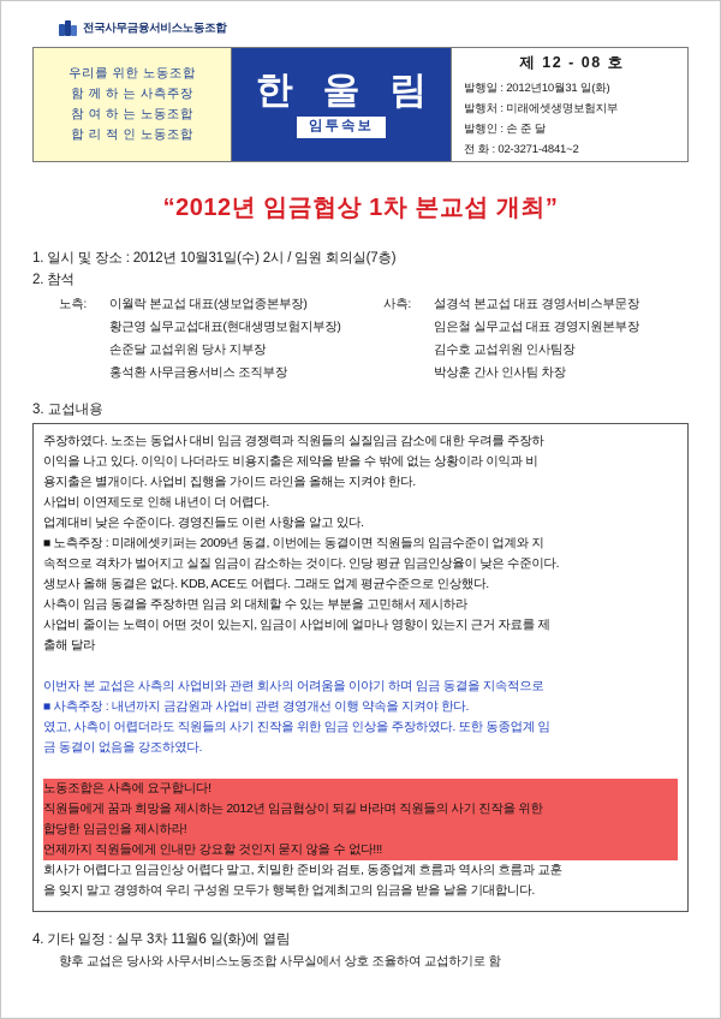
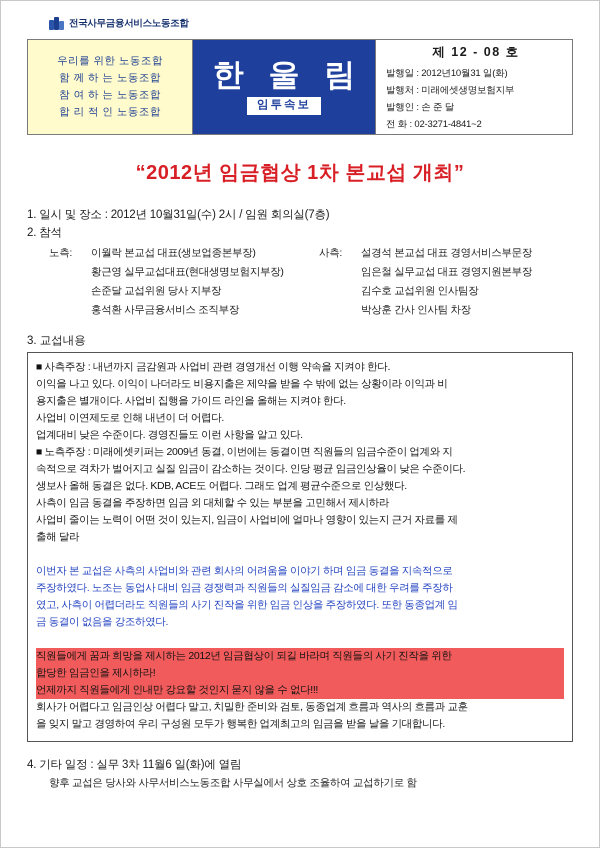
  전국사무금융서비스노동조합
  우리를 위한 노동조합
- 함 께 하 는 사측주장
+ 함 께 하 는 노동조합
  참 여 하 는 노동조합
  합 리 적 인 노동조합
  한 울 림
  임투속보
  제 12 - 08 호
  발행일 : 2012년10월31 일(화)
  발행처 : 미래에셋생명보험지부
  발행인 : 손 준 달
  전 화 : 02-3271-4841~2
  “2012년 임금협상 1차 본교섭 개최”
  1. 일시 및 장소 : 2012년 10월31일(수) 2시 / 임원 회의실(7층)
  2. 참석
  노측:
  이월락 본교섭 대표(생보업종본부장)
  사측:
  설경석 본교섭 대표 경영서비스부문장
  황근영 실무교섭대표(현대생명보험지부장)
  임은철 실무교섭 대표 경영지원본부장
  손준달 교섭위원 당사 지부장
  김수호 교섭위원 인사팀장
  홍석환 사무금융서비스 조직부장
  박상훈 간사 인사팀 차장
  3. 교섭내용
- 주장하였다. 노조는 동업사 대비 임금 경쟁력과 직원들의 실질임금 감소에 대한 우려를 주장하
+ ■ 사측주장 : 내년까지 금감원과 사업비 관련 경영개선 이행 약속을 지켜야 한다.
  이익을 나고 있다. 이익이 나더라도 비용지출은 제약을 받을 수 밖에 없는 상황이라 이익과 비
  용지출은 별개이다. 사업비 집행을 가이드 라인을 올해는 지켜야 한다.
  사업비 이연제도로 인해 내년이 더 어렵다.
  업계대비 낮은 수준이다. 경영진들도 이런 사항을 알고 있다.
  ■ 노측주장 : 미래에셋키퍼는 2009년 동결, 이번에는 동결이면 직원들의 임금수준이 업계와 지
  속적으로 격차가 벌어지고 실질 임금이 감소하는 것이다. 인당 평균 임금인상율이 낮은 수준이다.
  생보사 올해 동결은 없다. KDB, ACE도 어렵다. 그래도 업계 평균수준으로 인상했다.
  사측이 임금 동결을 주장하면 임금 외 대체할 수 있는 부분을 고민해서 제시하라
  사업비 줄이는 노력이 어떤 것이 있는지, 임금이 사업비에 얼마나 영향이 있는지 근거 자료를 제
  출해 달라
  이번자 본 교섭은 사측의 사업비와 관련 회사의 어려움을 이야기 하며 임금 동결을 지속적으로
- ■ 사측주장 : 내년까지 금감원과 사업비 관련 경영개선 이행 약속을 지켜야 한다.
+ 주장하였다. 노조는 동업사 대비 임금 경쟁력과 직원들의 실질임금 감소에 대한 우려를 주장하
  였고, 사측이 어렵더라도 직원들의 사기 진작을 위한 임금 인상을 주장하였다. 또한 동종업계 임
  금 동결이 없음을 강조하였다.
- 노동조합은 사측에 요구합니다!
  직원들에게 꿈과 희망을 제시하는 2012년 임금협상이 되길 바라며 직원들의 사기 진작을 위한
  합당한 임금인을 제시하라!
  언제까지 직원들에게 인내만 강요할 것인지 묻지 않을 수 없다!!!
  회사가 어렵다고 임금인상 어렵다 말고, 치밀한 준비와 검토, 동종업계 흐름과 역사의 흐름과 교훈
  을 잊지 말고 경영하여 우리 구성원 모두가 행복한 업계최고의 임금을 받을 날을 기대합니다.
  4. 기타 일정 : 실무 3차 11월6 일(화)에 열림
  향후 교섭은 당사와 사무서비스노동조합 사무실에서 상호 조율하여 교섭하기로 함
